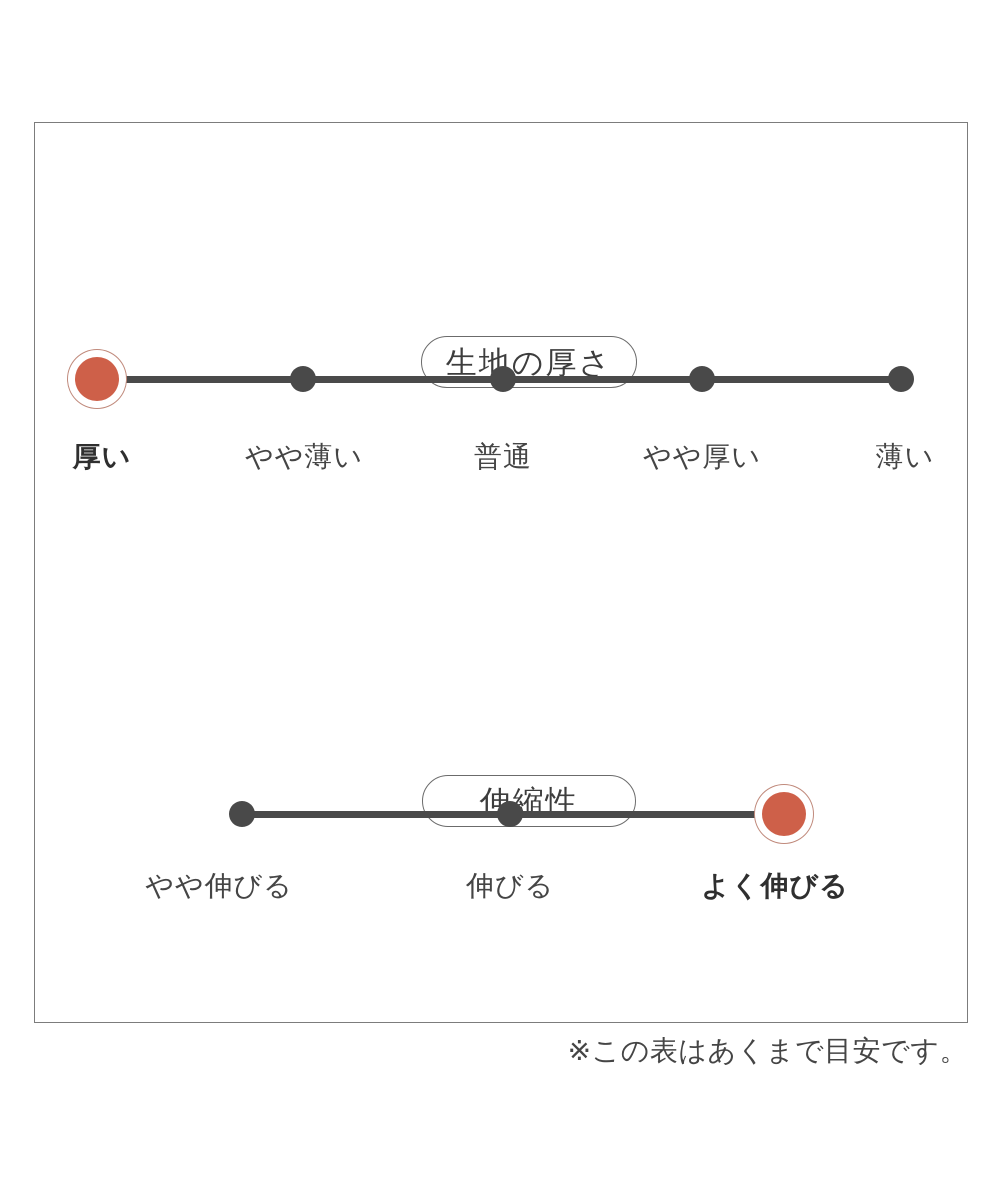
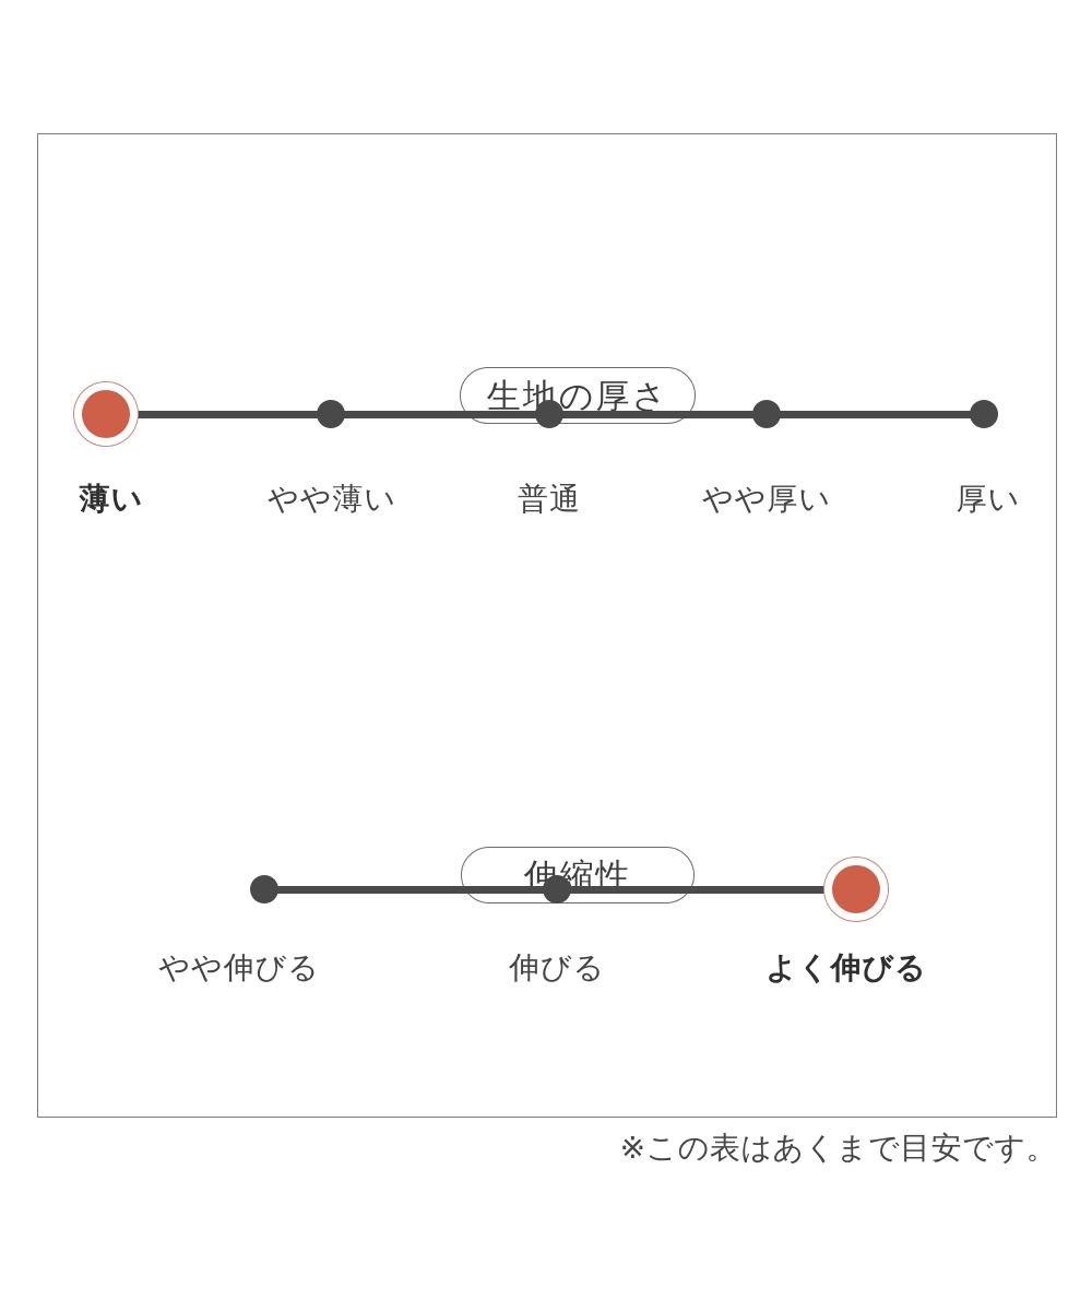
  生地の厚さ
  伸縮性
- 厚い
+ 薄い
  やや薄い
  普通
  やや厚い
- 薄い
+ 厚い
  やや伸びる
  伸びる
  よく伸びる
  ※この表はあくまで目安です。
